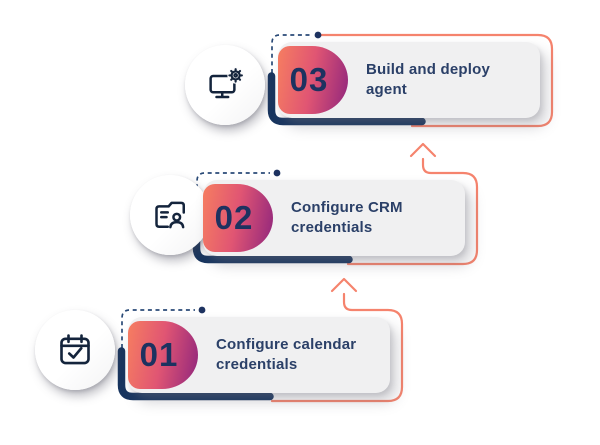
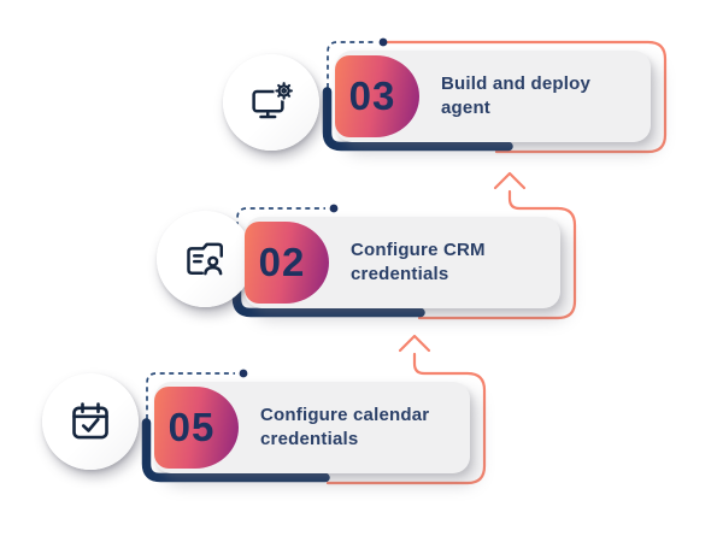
  03
  Build and deploy agent
  02
  Configure CRM credentials
- 01
+ 05
  Configure calendar credentials
